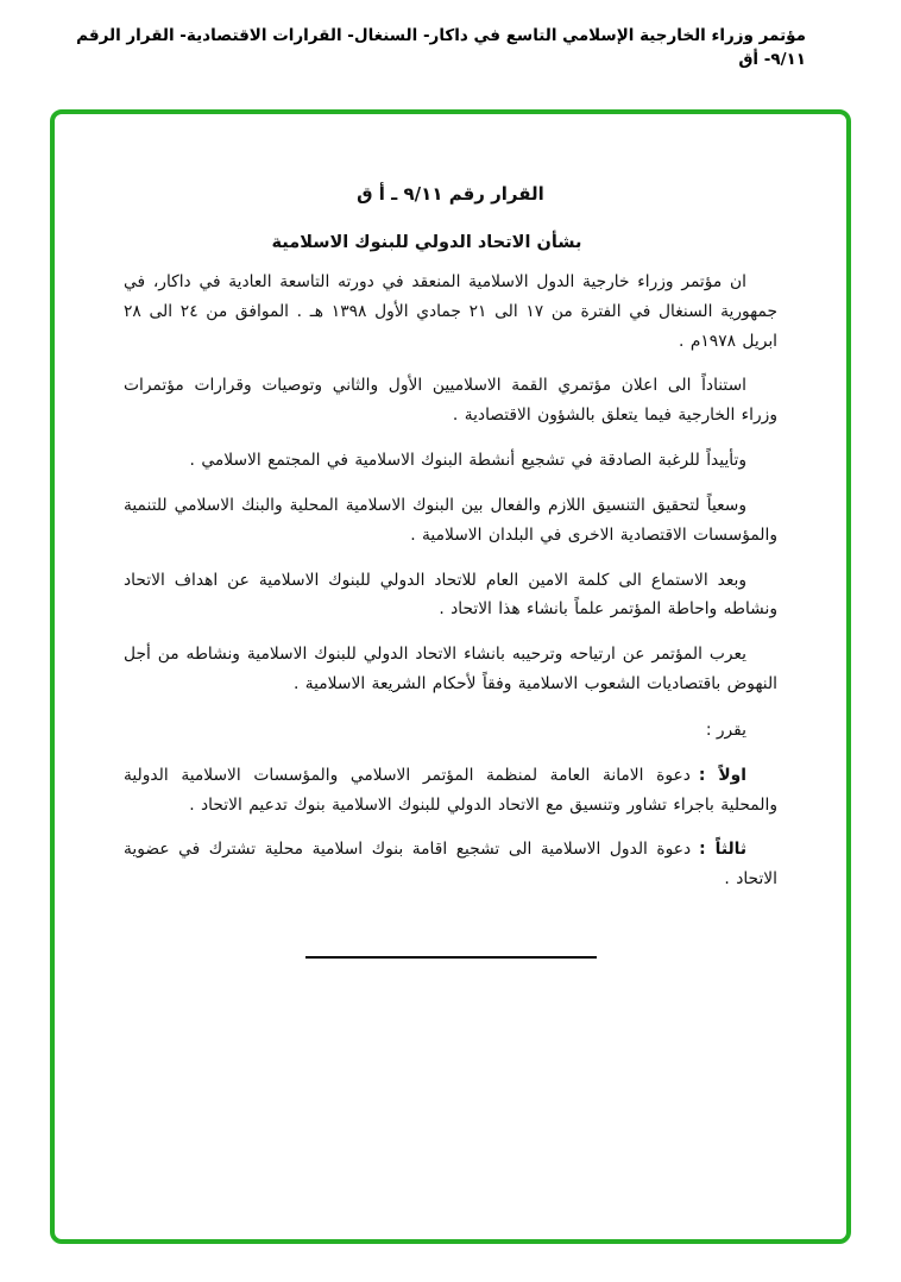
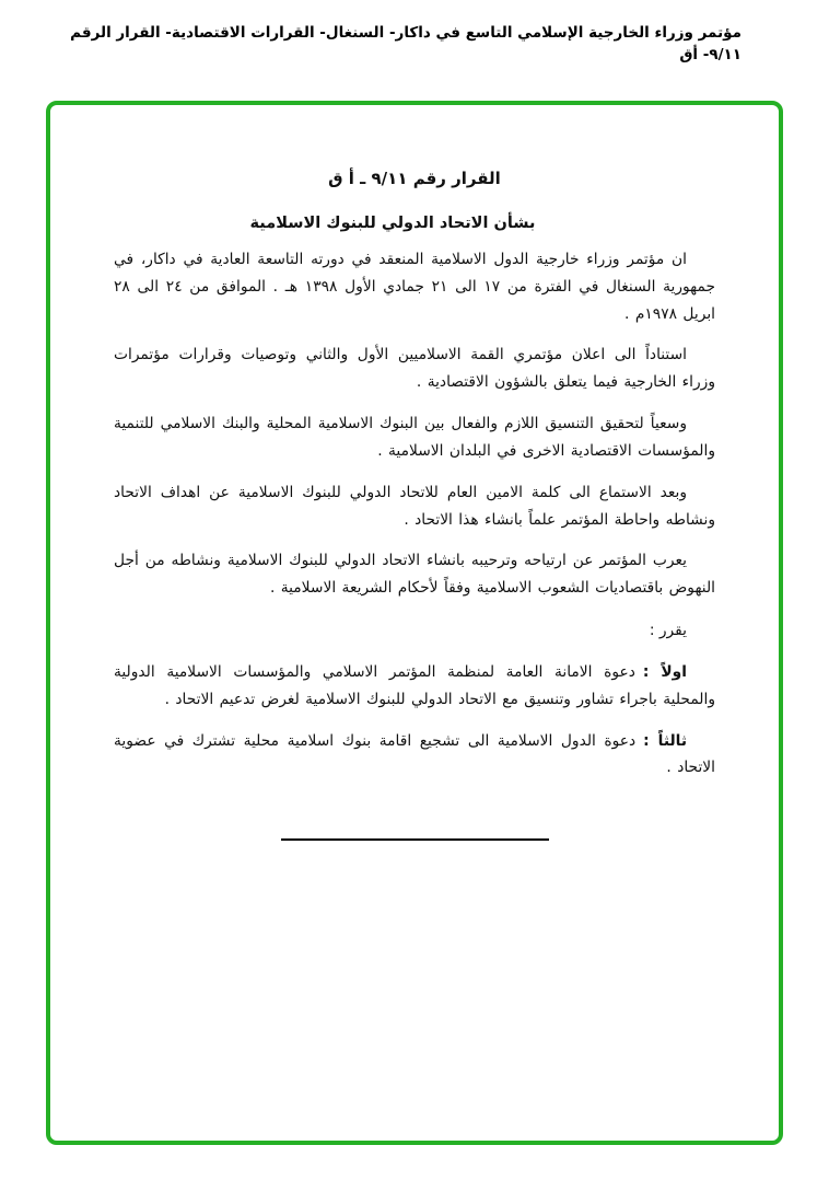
  مؤتمر وزراء الخارجية الإسلامي التاسع في داكار- السنغال- القرارات الاقتصادية- القرار الرقم ٩/١١- أق
  القرار رقم ٩/١١ ـ أ ق
  بشأن الاتحاد الدولي للبنوك الاسلامية
  ان مؤتمر وزراء خارجية الدول الاسلامية المنعقد في دورته التاسعة العادية في داكار، في جمهورية السنغال في الفترة من ١٧ الى ٢١ جمادي الأول ١٣٩٨ هـ . الموافق من ٢٤ الى ٢٨ ابريل ١٩٧٨م .
  استناداً الى اعلان مؤتمري القمة الاسلاميين الأول والثاني وتوصيات وقرارات مؤتمرات وزراء الخارجية فيما يتعلق بالشؤون الاقتصادية .
- وتأييداً للرغبة الصادقة في تشجيع أنشطة البنوك الاسلامية في المجتمع الاسلامي .
  وسعياً لتحقيق التنسيق اللازم والفعال بين البنوك الاسلامية المحلية والبنك الاسلامي للتنمية والمؤسسات الاقتصادية الاخرى في البلدان الاسلامية .
  وبعد الاستماع الى كلمة الامين العام للاتحاد الدولي للبنوك الاسلامية عن اهداف الاتحاد ونشاطه واحاطة المؤتمر علماً بانشاء هذا الاتحاد .
  يعرب المؤتمر عن ارتياحه وترحيبه بانشاء الاتحاد الدولي للبنوك الاسلامية ونشاطه من أجل النهوض باقتصاديات الشعوب الاسلامية وفقاً لأحكام الشريعة الاسلامية .
  يقرر :
- اولاً :دعوة الامانة العامة لمنظمة المؤتمر الاسلامي والمؤسسات الاسلامية الدولية والمحلية باجراء تشاور وتنسيق مع الاتحاد الدولي للبنوك الاسلامية بنوك تدعيم الاتحاد .
+ اولاً :دعوة الامانة العامة لمنظمة المؤتمر الاسلامي والمؤسسات الاسلامية الدولية والمحلية باجراء تشاور وتنسيق مع الاتحاد الدولي للبنوك الاسلامية لغرض تدعيم الاتحاد .
  ثالثاً :دعوة الدول الاسلامية الى تشجيع اقامة بنوك اسلامية محلية تشترك في عضوية الاتحاد .
